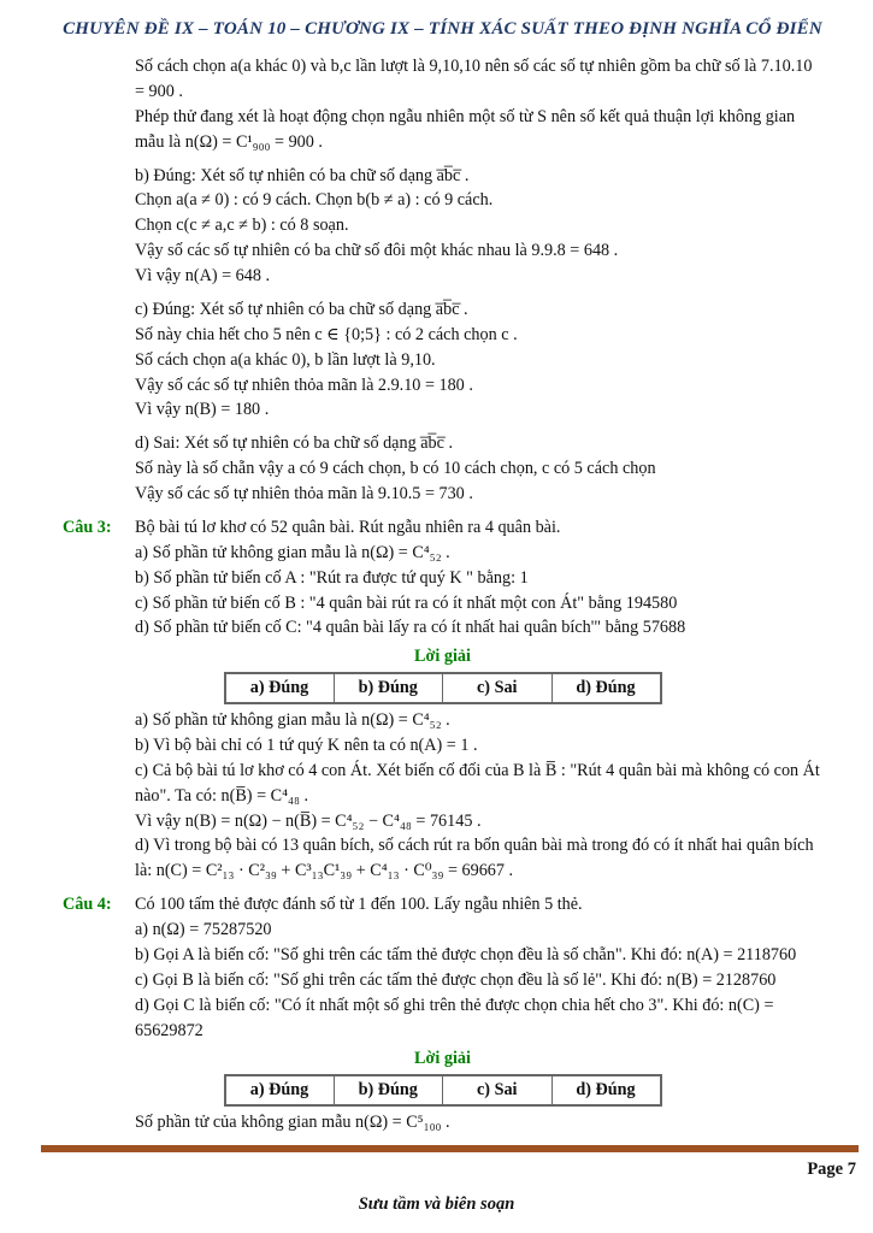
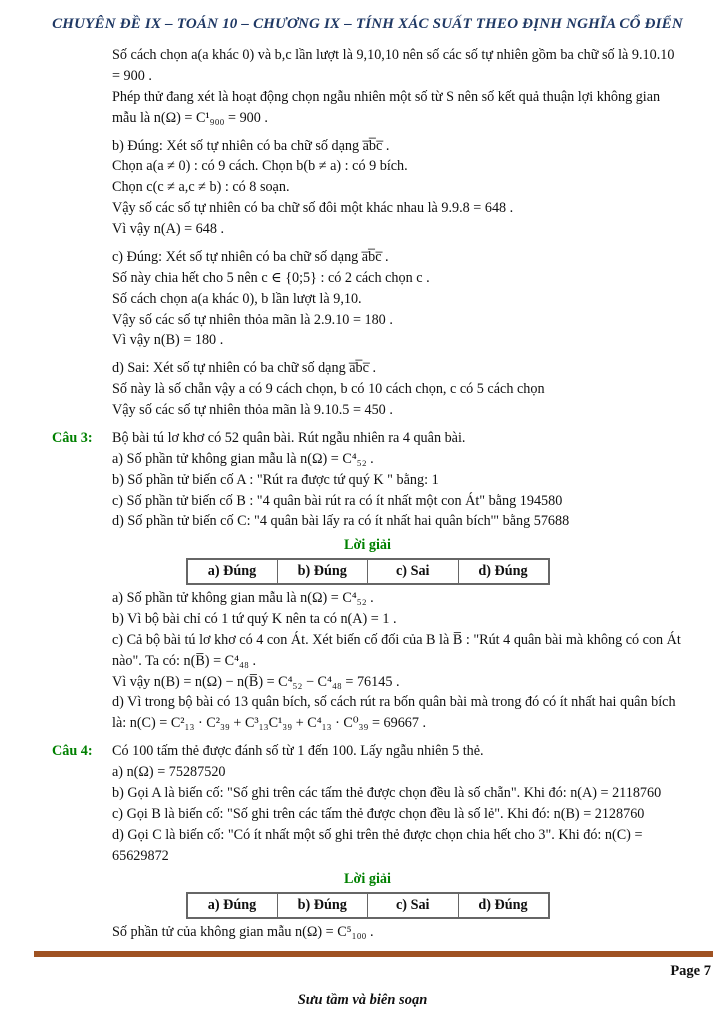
  CHUYÊN ĐỀ IX – TOÁN 10 – CHƯƠNG IX – TÍNH XÁC SUẤT THEO ĐỊNH NGHĨA CỔ ĐIỂN
- Số cách chọn a(a khác 0) và b,c lần lượt là 9,10,10 nên số các số tự nhiên gồm ba chữ số là 7.10.10 = 900 .
+ Số cách chọn a(a khác 0) và b,c lần lượt là 9,10,10 nên số các số tự nhiên gồm ba chữ số là 9.10.10 = 900 .
  Phép thử đang xét là hoạt động chọn ngẫu nhiên một số từ S nên số kết quả thuận lợi không gian mẫu là n(Ω) = C¹₉₀₀ = 900 .
  b) Đúng: Xét số tự nhiên có ba chữ số dạng a̅b̅c̅ .
- Chọn a(a ≠ 0) : có 9 cách. Chọn b(b ≠ a) : có 9 cách.
+ Chọn a(a ≠ 0) : có 9 cách. Chọn b(b ≠ a) : có 9 bích.
  Chọn c(c ≠ a,c ≠ b) : có 8 soạn.
  Vậy số các số tự nhiên có ba chữ số đôi một khác nhau là 9.9.8 = 648 .
  Vì vậy n(A) = 648 .
  c) Đúng: Xét số tự nhiên có ba chữ số dạng a̅b̅c̅ .
  Số này chia hết cho 5 nên c ∈ {0;5} : có 2 cách chọn c .
  Số cách chọn a(a khác 0), b lần lượt là 9,10.
  Vậy số các số tự nhiên thỏa mãn là 2.9.10 = 180 .
  Vì vậy n(B) = 180 .
  d) Sai: Xét số tự nhiên có ba chữ số dạng a̅b̅c̅ .
  Số này là số chẵn vậy a có 9 cách chọn, b có 10 cách chọn, c có 5 cách chọn
- Vậy số các số tự nhiên thỏa mãn là 9.10.5 = 730 .
+ Vậy số các số tự nhiên thỏa mãn là 9.10.5 = 450 .
  Câu 3:
  Bộ bài tú lơ khơ có 52 quân bài. Rút ngẫu nhiên ra 4 quân bài.
  a) Số phần tử không gian mẫu là n(Ω) = C⁴₅₂ .
  b) Số phần tử biến cố A : "Rút ra được tứ quý K " bằng: 1
  c) Số phần tử biến cố B : "4 quân bài rút ra có ít nhất một con Át" bằng 194580
  d) Số phần tử biến cố C: "4 quân bài lấy ra có ít nhất hai quân bích'" bằng 57688
  Lời giải
  a) Đúng	b) Đúng	c) Sai	d) Đúng
  a) Số phần tử không gian mẫu là n(Ω) = C⁴₅₂ .
  b) Vì bộ bài chỉ có 1 tứ quý K nên ta có n(A) = 1 .
  c) Cả bộ bài tú lơ khơ có 4 con Át. Xét biến cố đối của B là B̅ : "Rút 4 quân bài mà không có con Át nào". Ta có: n(B̅) = C⁴₄₈ .
  Vì vậy n(B) = n(Ω) − n(B̅) = C⁴₅₂ − C⁴₄₈ = 76145 .
  d) Vì trong bộ bài có 13 quân bích, số cách rút ra bốn quân bài mà trong đó có ít nhất hai quân bích là: n(C) = C²₁₃ · C²₃₉ + C³₁₃C¹₃₉ + C⁴₁₃ · C⁰₃₉ = 69667 .
  Câu 4:
  Có 100 tấm thẻ được đánh số từ 1 đến 100. Lấy ngẫu nhiên 5 thẻ.
  a) n(Ω) = 75287520
  b) Gọi A là biến cố: "Số ghi trên các tấm thẻ được chọn đều là số chẵn". Khi đó: n(A) = 2118760
  c) Gọi B là biến cố: "Số ghi trên các tấm thẻ được chọn đều là số lẻ". Khi đó: n(B) = 2128760
  d) Gọi C là biến cố: "Có ít nhất một số ghi trên thẻ được chọn chia hết cho 3". Khi đó: n(C) = 65629872
  Lời giải
  a) Đúng	b) Đúng	c) Sai	d) Đúng
  Số phần tử của không gian mẫu n(Ω) = C⁵₁₀₀ .
  Page 7
  Sưu tầm và biên soạn
